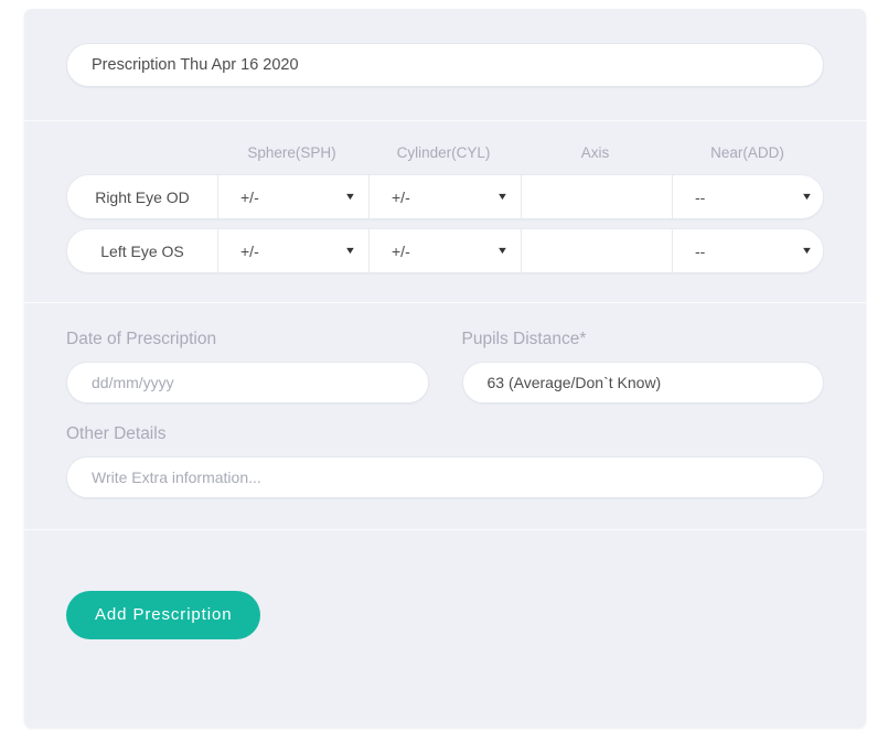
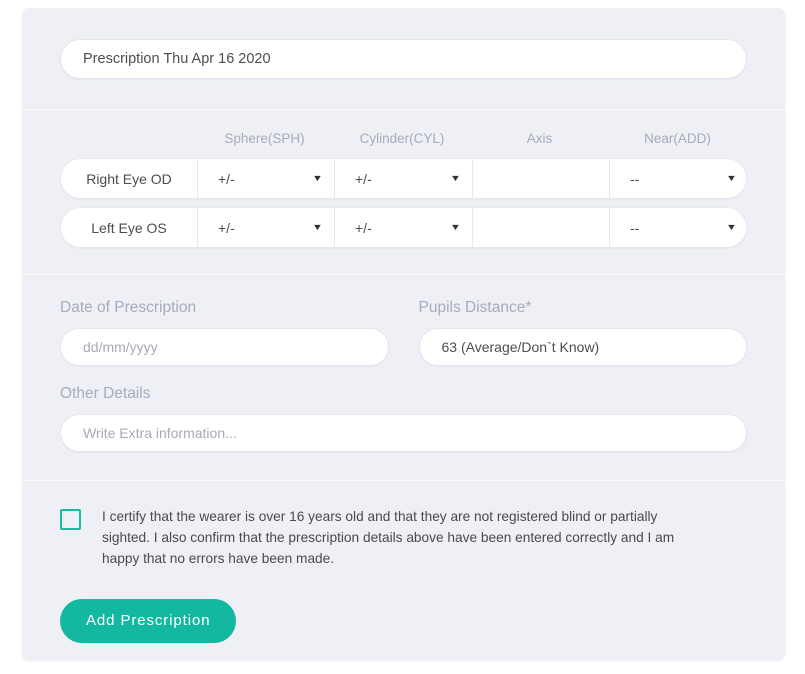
  Prescription Thu Apr 16 2020
  Sphere(SPH)
  Cylinder(CYL)
  Axis
  Near(ADD)
  Right Eye OD
  +/-
  ▼
  +/-
  ▼
  --
  ▼
  Left Eye OS
  +/-
  ▼
  +/-
  ▼
  --
  ▼
  Date of Prescription
  dd/mm/yyyy
  Pupils Distance*
  63 (Average/Don`t Know)
  Other Details
  Write Extra information...
+ I certify that the wearer is over 16 years old and that they are not registered blind or partially sighted. I also confirm that the prescription details above have been entered correctly and I am happy that no errors have been made.
  Add Prescription
